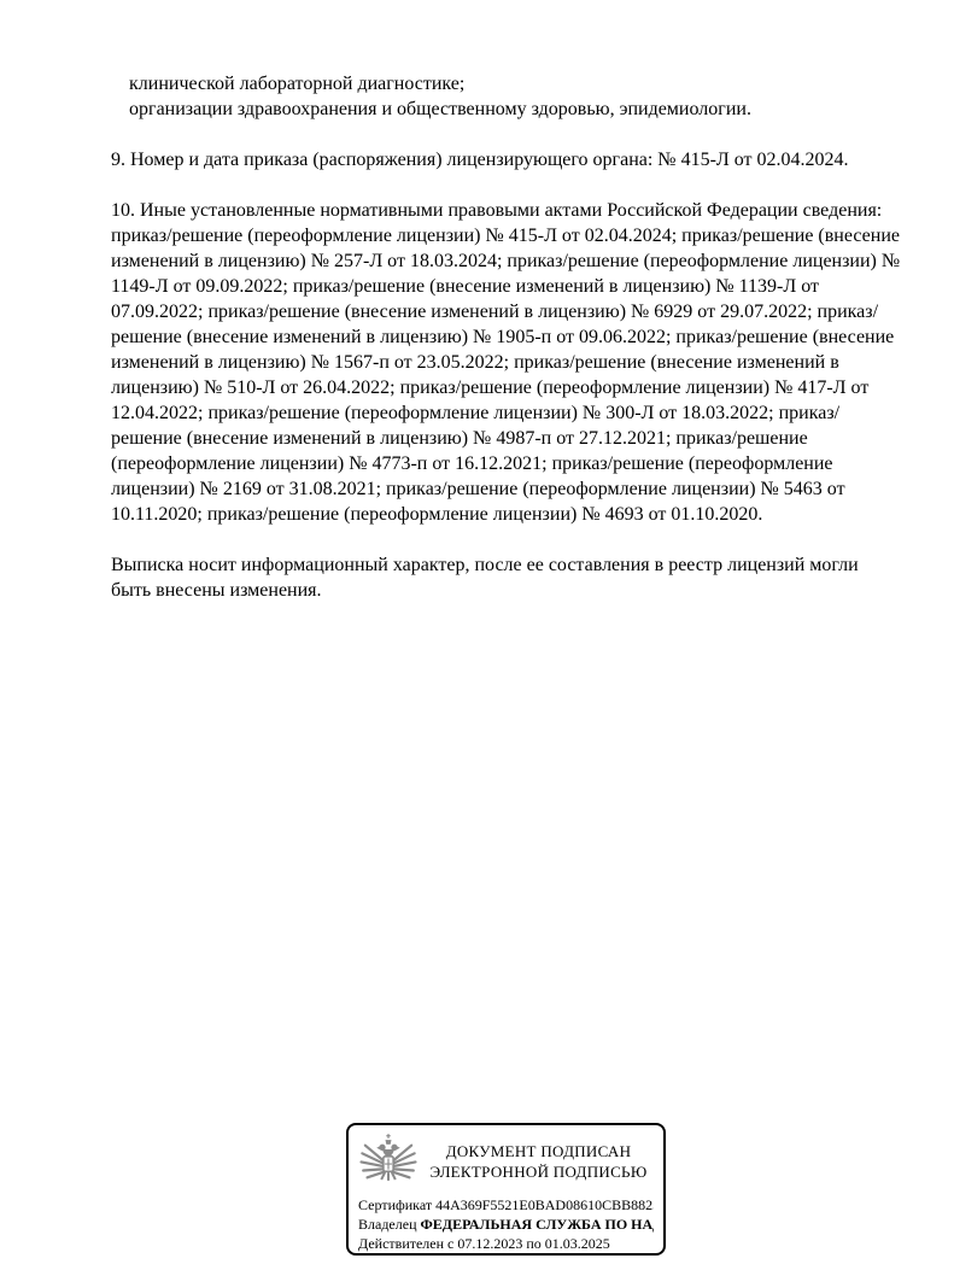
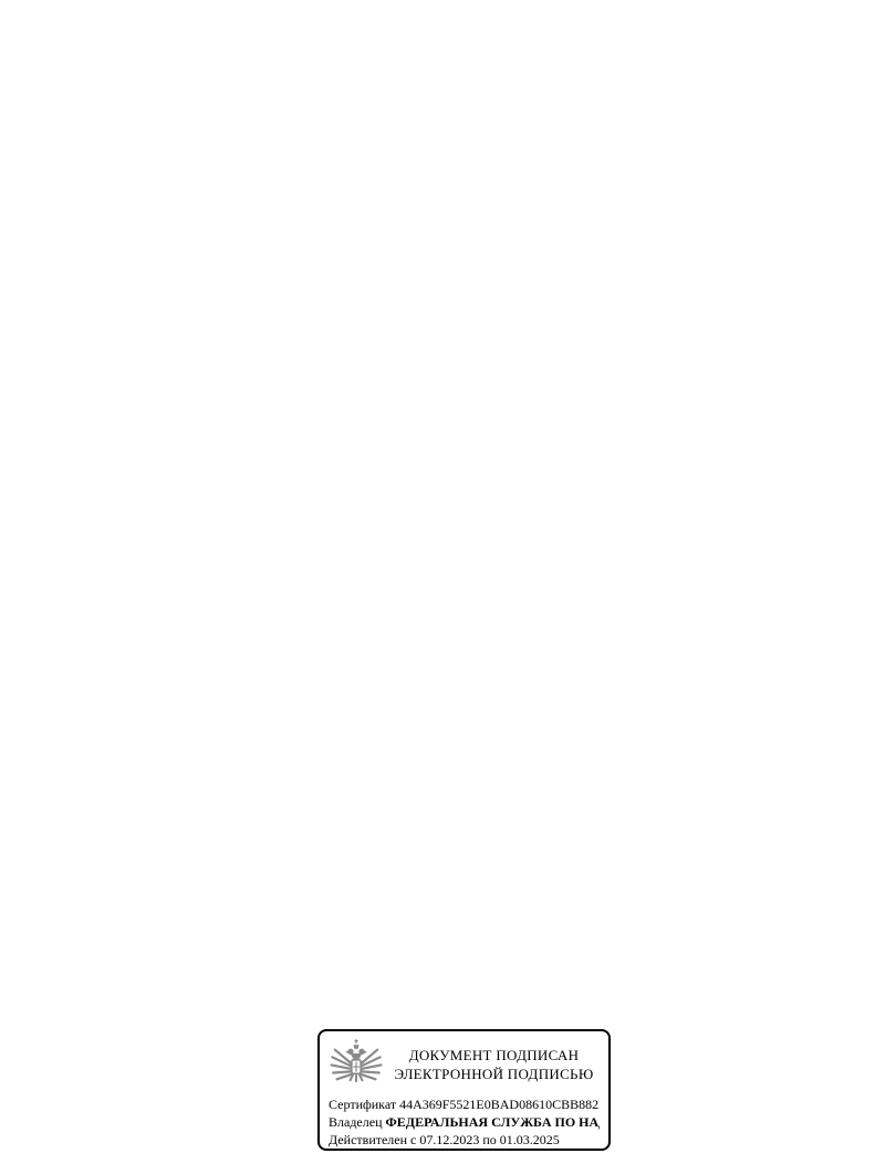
- клинической лабораторной диагностике;
- организации здравоохранения и общественному здоровью, эпидемиологии.
- 9. Номер и дата приказа (распоряжения) лицензирующего органа: № 415-Л от 02.04.2024.
- 10. Иные установленные нормативными правовыми актами Российской Федерации сведения: приказ/решение (переоформление лицензии) № 415-Л от 02.04.2024; приказ/решение (внесение изменений в лицензию) № 257-Л от 18.03.2024; приказ/решение (переоформление лицензии) № 1149-Л от 09.09.2022; приказ/решение (внесение изменений в лицензию) № 1139-Л от 07.09.2022; приказ/решение (внесение изменений в лицензию) № 6929 от 29.07.2022; приказ/решение (внесение изменений в лицензию) № 1905-п от 09.06.2022; приказ/решение (внесение изменений в лицензию) № 1567-п от 23.05.2022; приказ/решение (внесение изменений в лицензию) № 510-Л от 26.04.2022; приказ/решение (переоформление лицензии) № 417-Л от 12.04.2022; приказ/решение (переоформление лицензии) № 300-Л от 18.03.2022; приказ/решение (внесение изменений в лицензию) № 4987-п от 27.12.2021; приказ/решение (переоформление лицензии) № 4773-п от 16.12.2021; приказ/решение (переоформление лицензии) № 2169 от 31.08.2021; приказ/решение (переоформление лицензии) № 5463 от 10.11.2020; приказ/решение (переоформление лицензии) № 4693 от 01.10.2020.
- Выписка носит информационный характер, после ее составления в реестр лицензий могли быть внесены изменения.
  ДОКУМЕНТ ПОДПИСАН
  ЭЛЕКТРОННОЙ ПОДПИСЬЮ
  Сертификат 44A369F5521E0BAD08610CBB882
  Владелец ФЕДЕРАЛЬНАЯ СЛУЖБА ПО НА
  Действителен с 07.12.2023 по 01.03.2025
